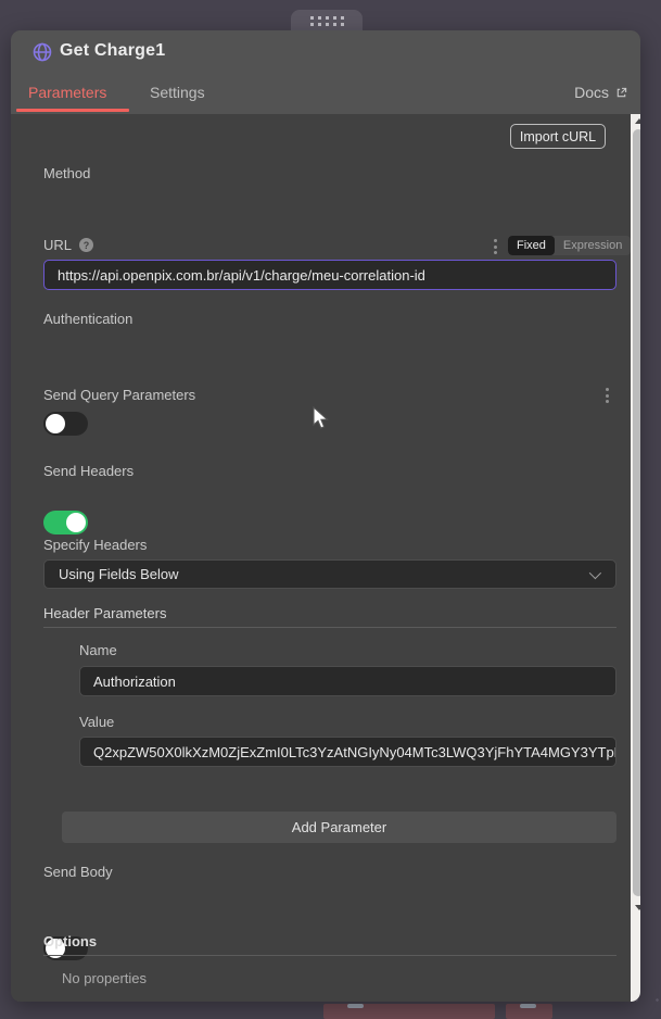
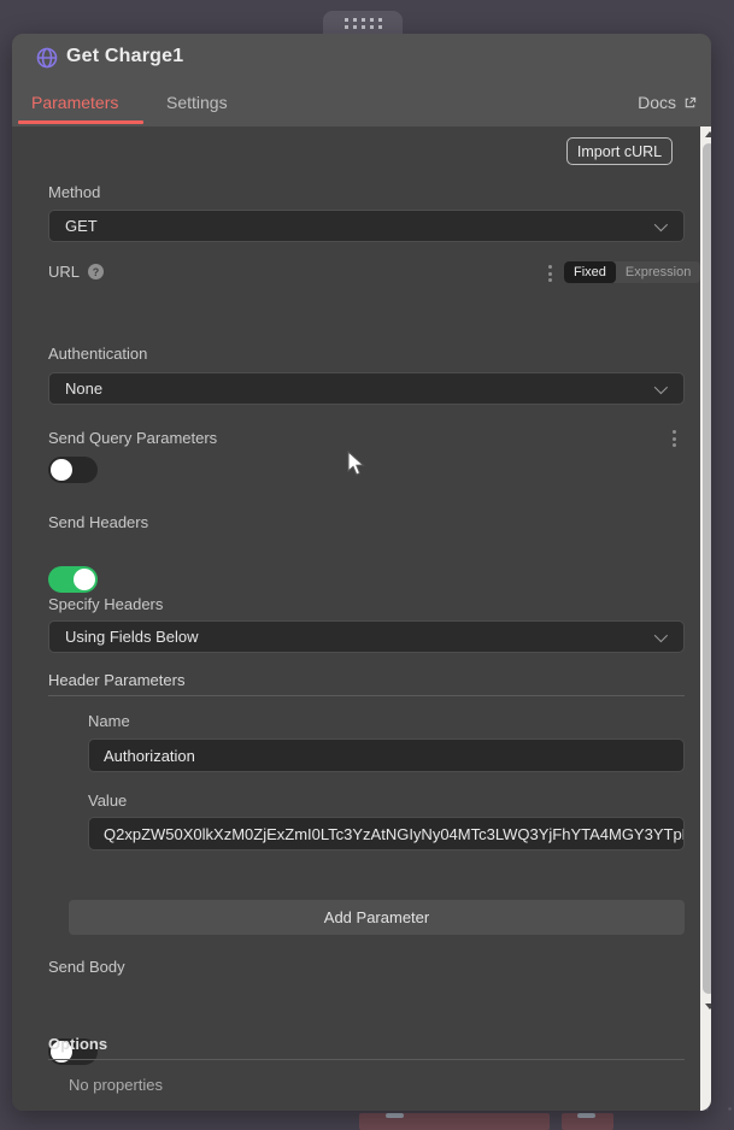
  Get Charge1
  Parameters
  Settings
  Docs
  Import cURL
  Method
+ GET
  URL
  ?
  Fixed
  Expression
- https://api.openpix.com.br/api/v1/charge/meu-correlation-id
  Authentication
+ None
  Send Query Parameters
  Send Headers
  Specify Headers
  Using Fields Below
  Header Parameters
  Name
  Authorization
  Value
  Q2xpZW50X0lkXzM0ZjExZmI0LTc3YzAtNGIyNy04MTc3LWQ3YjFhYTA4MGY3YTp
  Add Parameter
  Send Body
  Options
  No properties
